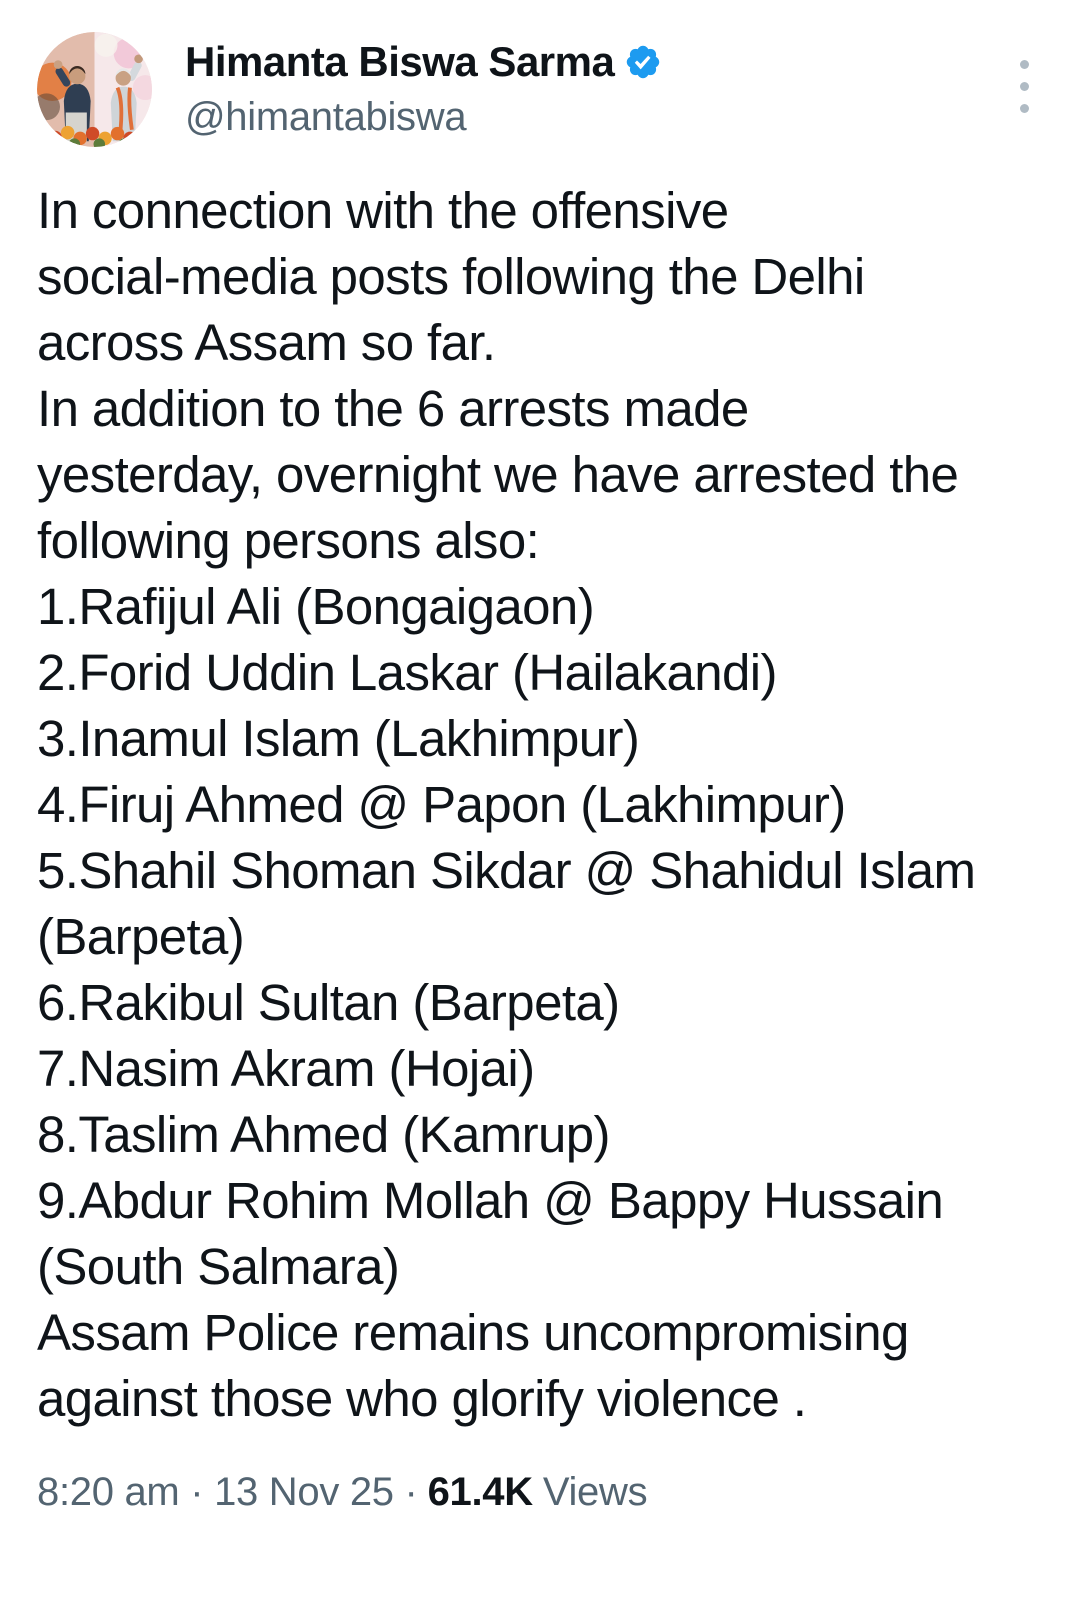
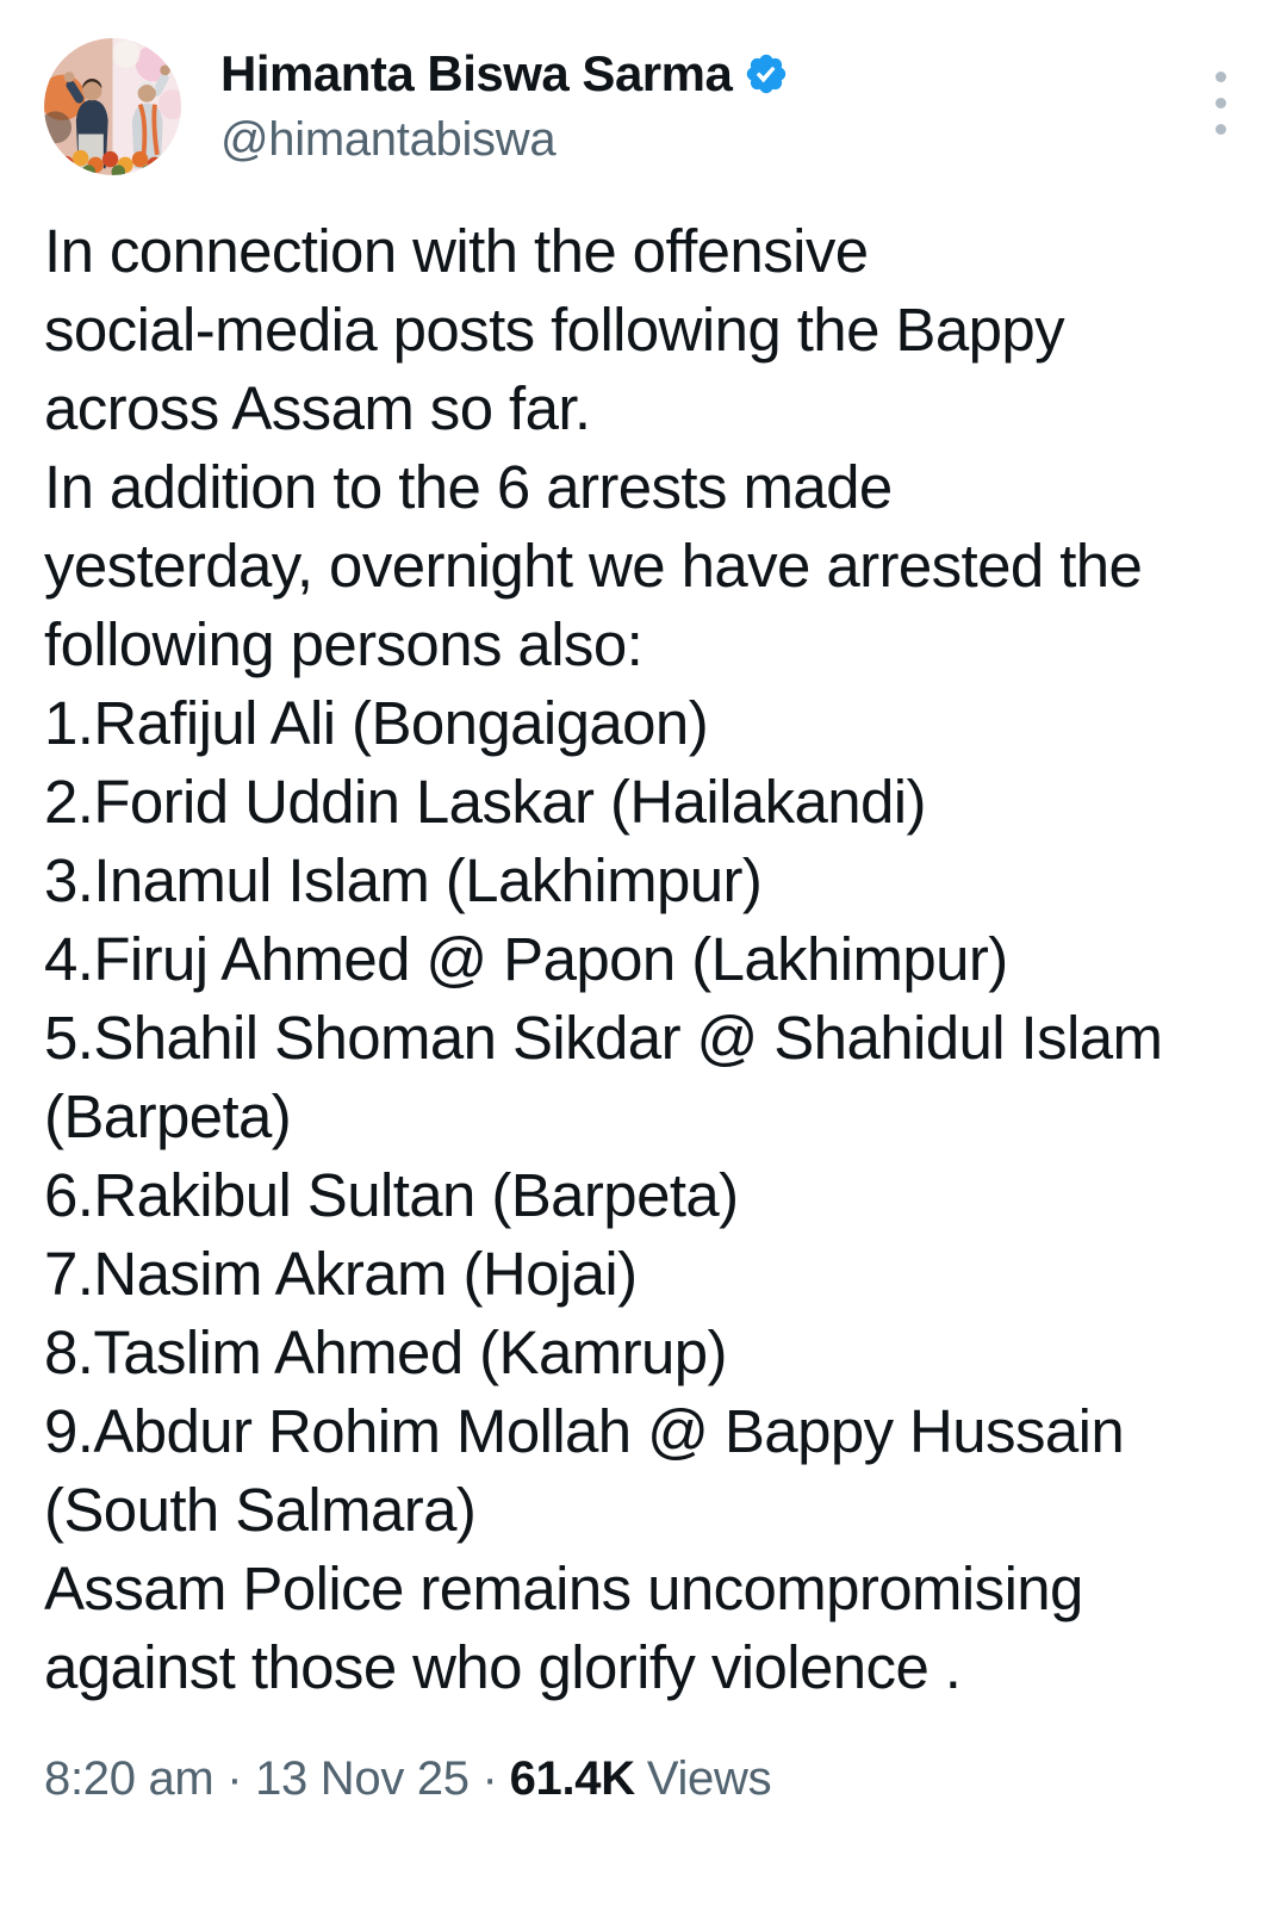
  Himanta Biswa Sarma
  @himantabiswa
  In connection with the offensive
- social-media posts following the Delhi
+ social-media posts following the Bappy
  across Assam so far.
  In addition to the 6 arrests made
  yesterday, overnight we have arrested the
  following persons also:
  1.Rafijul Ali (Bongaigaon)
  2.Forid Uddin Laskar (Hailakandi)
  3.Inamul Islam (Lakhimpur)
  4.Firuj Ahmed @ Papon (Lakhimpur)
  5.Shahil Shoman Sikdar @ Shahidul Islam
  (Barpeta)
  6.Rakibul Sultan (Barpeta)
  7.Nasim Akram (Hojai)
  8.Taslim Ahmed (Kamrup)
  9.Abdur Rohim Mollah @ Bappy Hussain
  (South Salmara)
  Assam Police remains uncompromising
  against those who glorify violence .
  8:20 am · 13 Nov 25 ·
  61.4K
  Views
